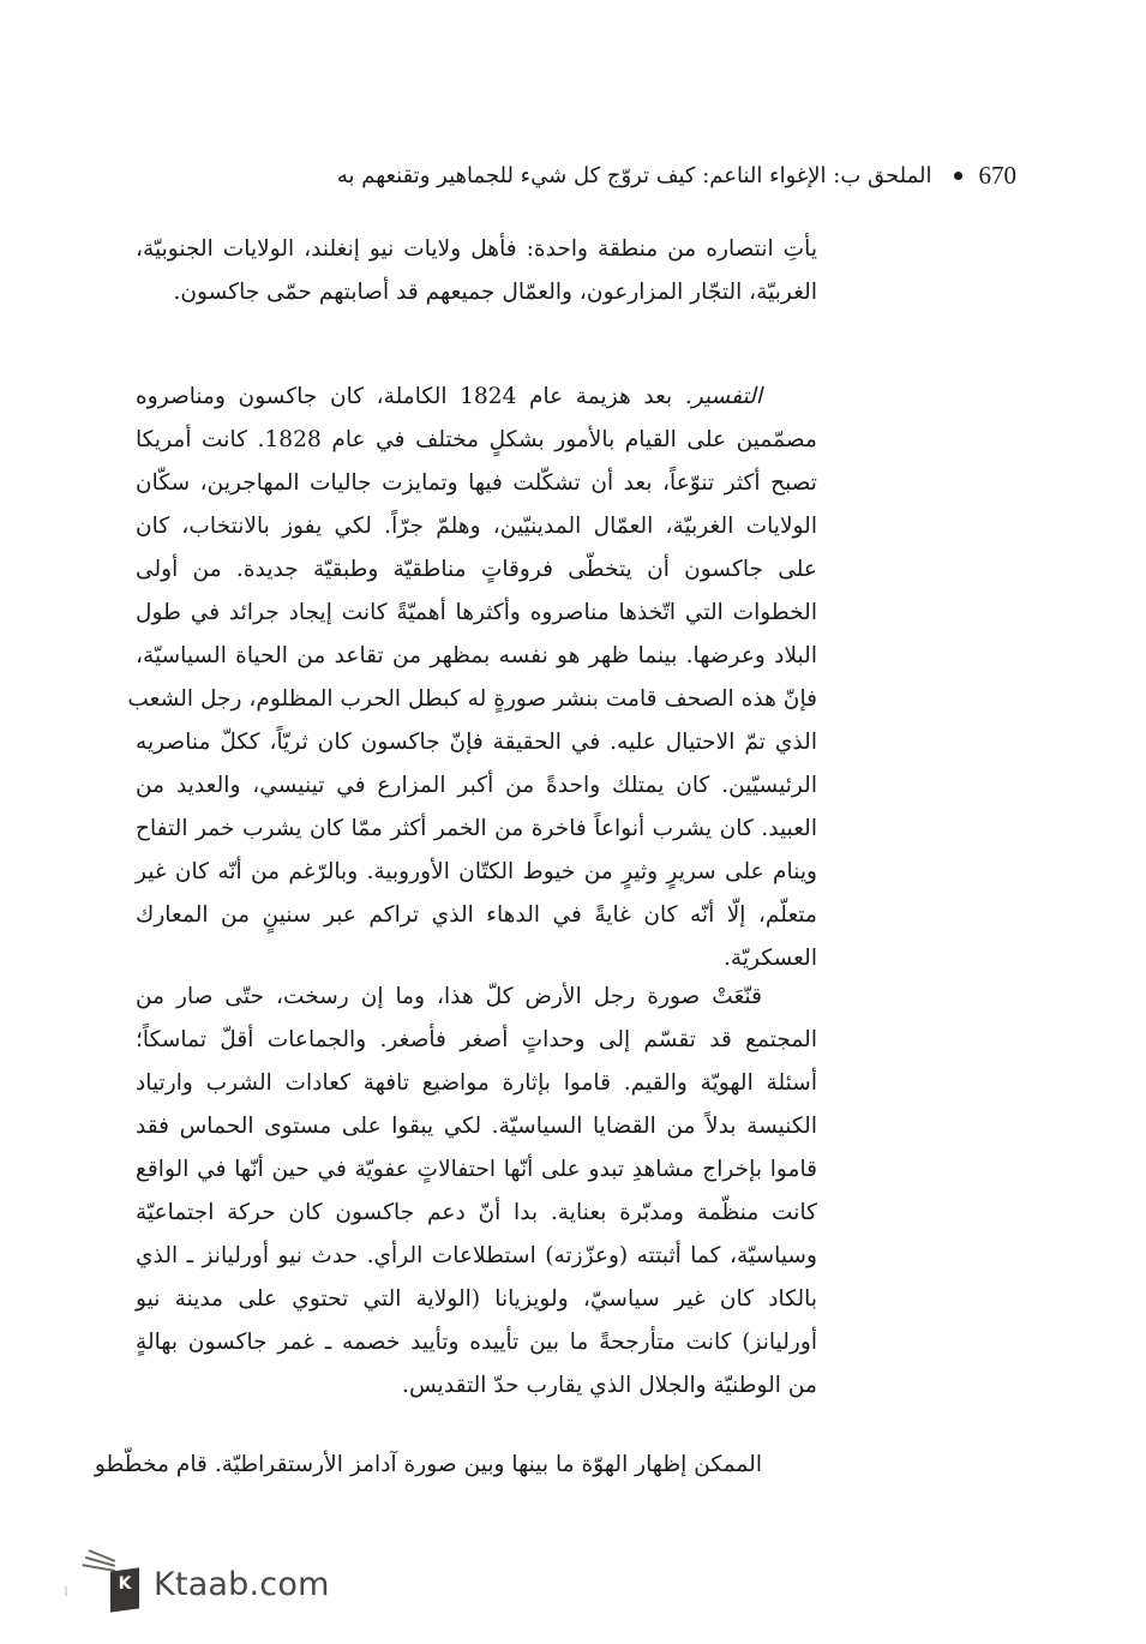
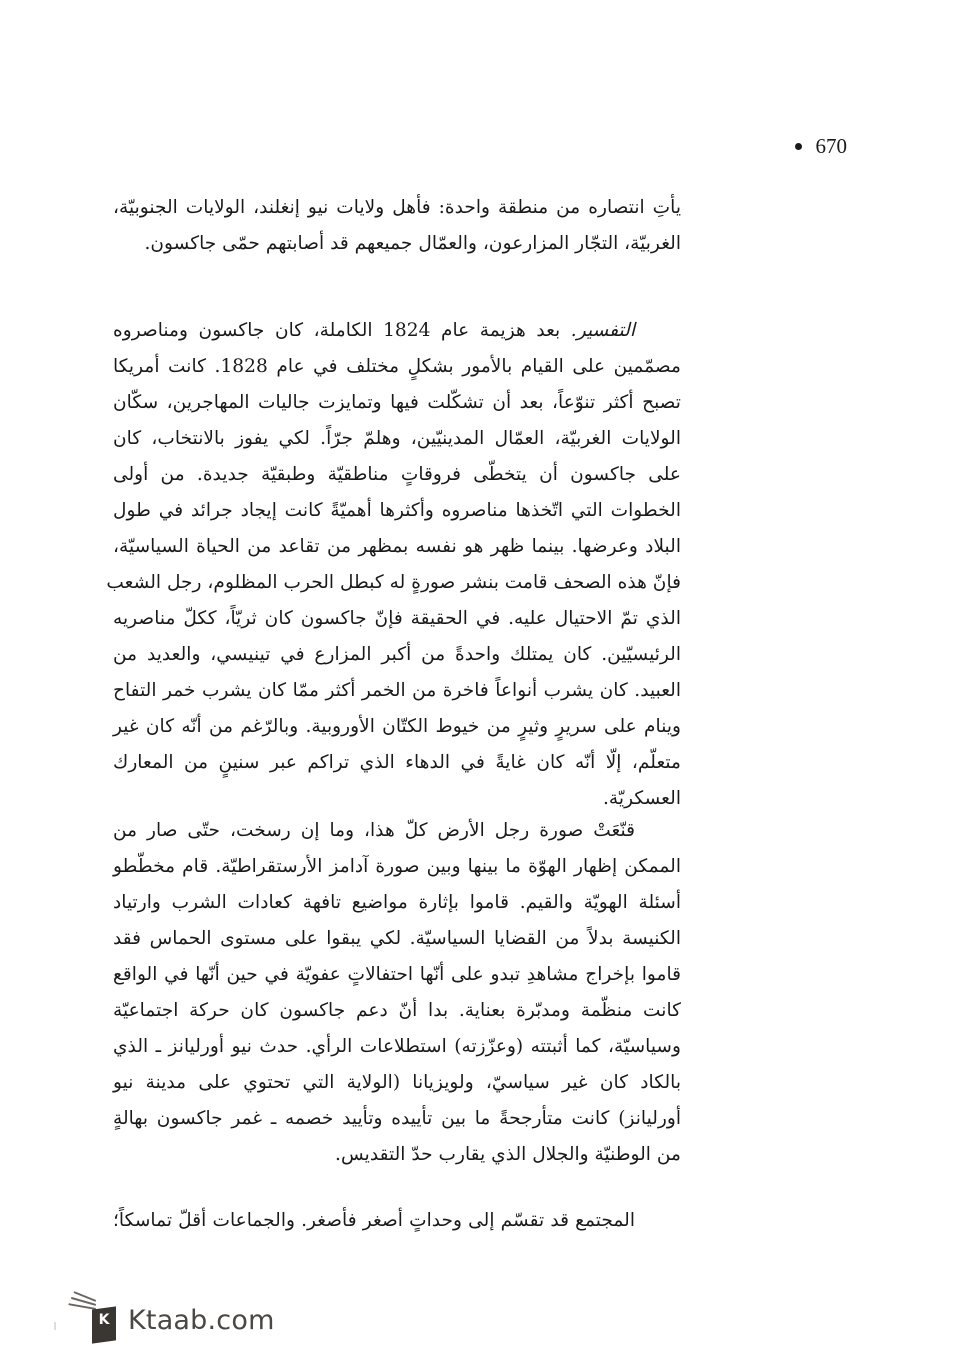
  670
- الملحق ب: الإغواء الناعم: كيف تروّج كل شيء للجماهير وتقنعهم به
  يأتِ انتصاره من منطقة واحدة: فأهل ولايات نيو إنغلند، الولايات الجنوبيّة،
  الغربيّة، التجّار المزارعون، والعمّال جميعهم قد أصابتهم حمّى جاكسون.
  التفسير. بعد هزيمة عام 1824 الكاملة، كان جاكسون ومناصروه
  مصمّمين على القيام بالأمور بشكلٍ مختلف في عام 1828. كانت أمريكا
  تصبح أكثر تنوّعاً، بعد أن تشكّلت فيها وتمايزت جاليات المهاجرين، سكّان
  الولايات الغربيّة، العمّال المدينيّين، وهلمّ جرّاً. لكي يفوز بالانتخاب، كان
  على جاكسون أن يتخطّى فروقاتٍ مناطقيّة وطبقيّة جديدة. من أولى
  الخطوات التي اتّخذها مناصروه وأكثرها أهميّةً كانت إيجاد جرائد في طول
  البلاد وعرضها. بينما ظهر هو نفسه بمظهر من تقاعد من الحياة السياسيّة،
  فإنّ هذه الصحف قامت بنشر صورةٍ له كبطل الحرب المظلوم، رجل الشعب
  الذي تمّ الاحتيال عليه. في الحقيقة فإنّ جاكسون كان ثريّاً، ككلّ مناصريه
  الرئيسيّين. كان يمتلك واحدةً من أكبر المزارع في تينيسي، والعديد من
  العبيد. كان يشرب أنواعاً فاخرة من الخمر أكثر ممّا كان يشرب خمر التفاح
  وينام على سريرٍ وثيرٍ من خيوط الكتّان الأوروبية. وبالرّغم من أنّه كان غير
  متعلّم، إلّا أنّه كان غايةً في الدهاء الذي تراكم عبر سنينٍ من المعارك
  العسكريّة.
  قنّعَتْ صورة رجل الأرض كلّ هذا، وما إن رسخت، حتّى صار من
- المجتمع قد تقسّم إلى وحداتٍ أصغر فأصغر. والجماعات أقلّ تماسكاً؛
+ الممكن إظهار الهوّة ما بينها وبين صورة آدامز الأرستقراطيّة. قام مخطّطو
  أسئلة الهويّة والقيم. قاموا بإثارة مواضيع تافهة كعادات الشرب وارتياد
  الكنيسة بدلاً من القضايا السياسيّة. لكي يبقوا على مستوى الحماس فقد
  قاموا بإخراج مشاهدِ تبدو على أنّها احتفالاتٍ عفويّة في حين أنّها في الواقع
  كانت منظّمة ومدبّرة بعناية. بدا أنّ دعم جاكسون كان حركة اجتماعيّة
  وسياسيّة، كما أثبتته (وعزّزته) استطلاعات الرأي. حدث نيو أورليانز ـ الذي
  بالكاد كان غير سياسيّ، ولويزيانا (الولاية التي تحتوي على مدينة نيو
  أورليانز) كانت متأرجحةً ما بين تأييده وتأييد خصمه ـ غمر جاكسون بهالةٍ
  من الوطنيّة والجلال الذي يقارب حدّ التقديس.
- الممكن إظهار الهوّة ما بينها وبين صورة آدامز الأرستقراطيّة. قام مخطّطو
+ المجتمع قد تقسّم إلى وحداتٍ أصغر فأصغر. والجماعات أقلّ تماسكاً؛
  K
  Ktaab.com
